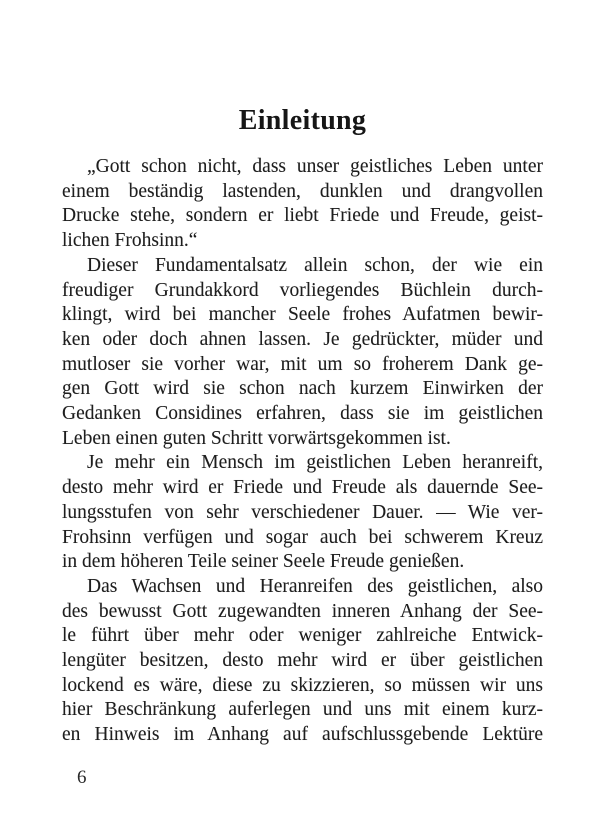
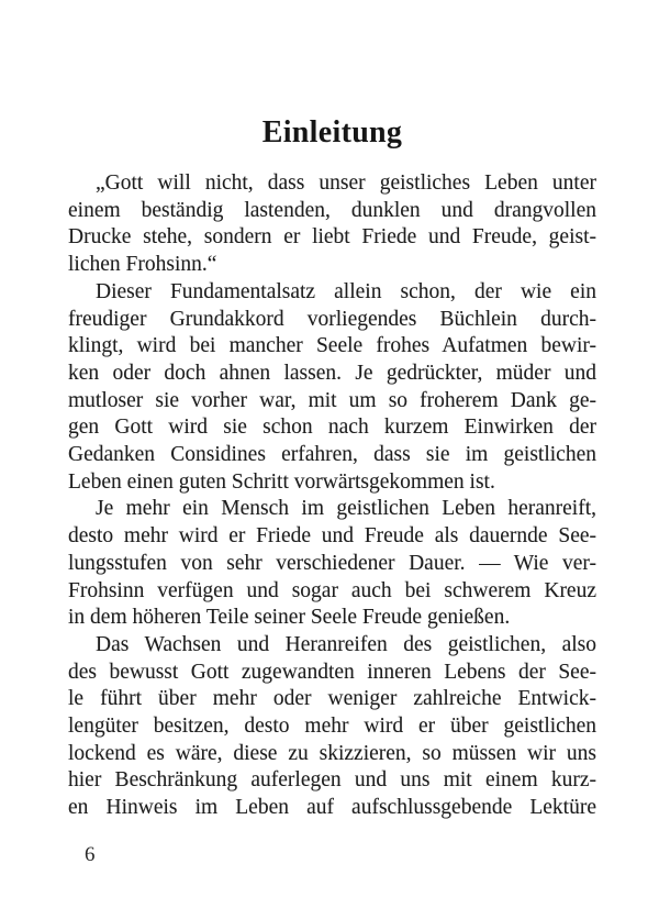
  Einleitung
- „Gott schon nicht, dass unser geistliches Leben unter
+ „Gott will nicht, dass unser geistliches Leben unter
  einem beständig lastenden, dunklen und drangvollen
  Drucke stehe, sondern er liebt Friede und Freude, geist-
  lichen Frohsinn.“
  Dieser Fundamentalsatz allein schon, der wie ein
  freudiger Grundakkord vorliegendes Büchlein durch-
  klingt, wird bei mancher Seele frohes Aufatmen bewir-
  ken oder doch ahnen lassen. Je gedrückter, müder und
  mutloser sie vorher war, mit um so froherem Dank ge-
  gen Gott wird sie schon nach kurzem Einwirken der
  Gedanken Considines erfahren, dass sie im geistlichen
  Leben einen guten Schritt vorwärtsgekommen ist.
  Je mehr ein Mensch im geistlichen Leben heranreift,
  desto mehr wird er Friede und Freude als dauernde See-
  lungsstufen von sehr verschiedener Dauer. — Wie ver-
  Frohsinn verfügen und sogar auch bei schwerem Kreuz
  in dem höheren Teile seiner Seele Freude genießen.
  Das Wachsen und Heranreifen des geistlichen, also
- des bewusst Gott zugewandten inneren Anhang der See-
+ des bewusst Gott zugewandten inneren Lebens der See-
  le führt über mehr oder weniger zahlreiche Entwick-
  lengüter besitzen, desto mehr wird er über geistlichen
  lockend es wäre, diese zu skizzieren, so müssen wir uns
  hier Beschränkung auferlegen und uns mit einem kurz-
- en Hinweis im Anhang auf aufschlussgebende Lektüre
+ en Hinweis im Leben auf aufschlussgebende Lektüre
  6
